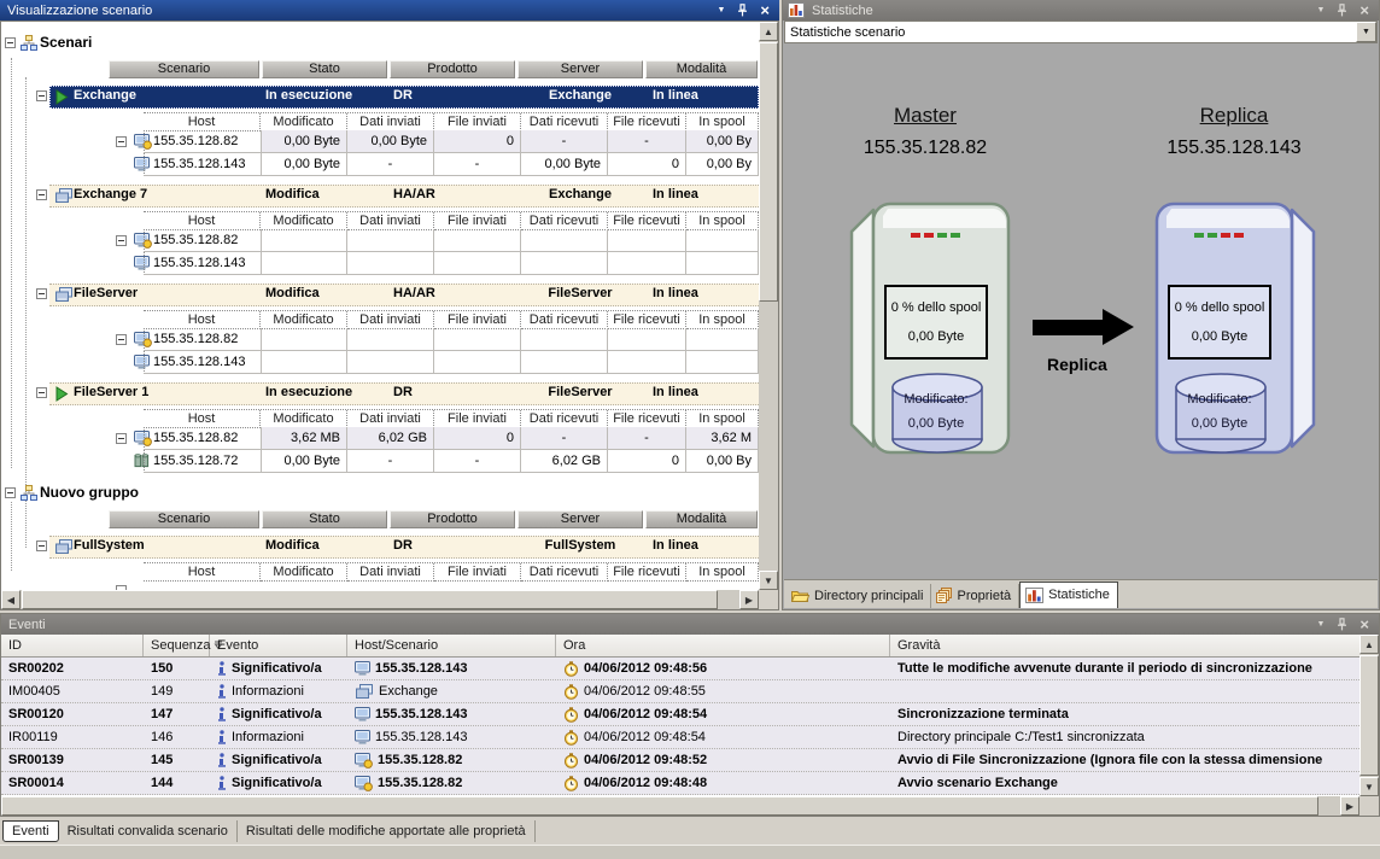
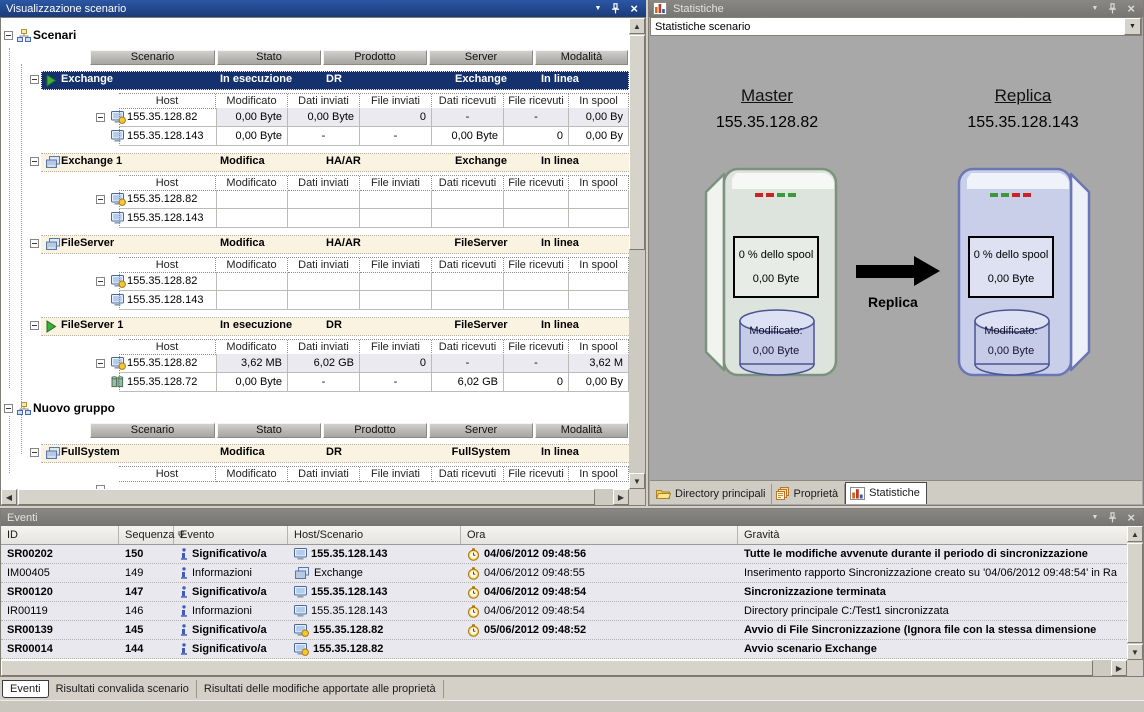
  Visualizzazione scenario
  ×
  Scenari
  Scenario
  Stato
  Prodotto
  Server
  Modalità
  Exchange
  In esecuzione
  DR
  Exchange
  In linea
  Host
  Modificato
  Dati inviati
  File inviati
  Dati ricevuti
  File ricevuti
  In spool
  155.35.128.82
  0,00 Byte
  0,00 Byte
  0
  -
  -
  0,00 By
  155.35.128.143
  0,00 Byte
  -
  -
  0,00 Byte
  0
  0,00 By
- Exchange 7
+ Exchange 1
  Modifica
  HA/AR
  Exchange
  In linea
  Host
  Modificato
  Dati inviati
  File inviati
  Dati ricevuti
  File ricevuti
  In spool
  155.35.128.82
  155.35.128.143
  FileServer
  Modifica
  HA/AR
  FileServer
  In linea
  Host
  Modificato
  Dati inviati
  File inviati
  Dati ricevuti
  File ricevuti
  In spool
  155.35.128.82
  155.35.128.143
  FileServer 1
  In esecuzione
  DR
  FileServer
  In linea
  Host
  Modificato
  Dati inviati
  File inviati
  Dati ricevuti
  File ricevuti
  In spool
  155.35.128.82
  3,62 MB
  6,02 GB
  0
  -
  -
  3,62 M
  155.35.128.72
  0,00 Byte
  -
  -
  6,02 GB
  0
  0,00 By
  Nuovo gruppo
  Scenario
  Stato
  Prodotto
  Server
  Modalità
  FullSystem
  Modifica
  DR
  FullSystem
  In linea
  Host
  Modificato
  Dati inviati
  File inviati
  Dati ricevuti
  File ricevuti
  In spool
  ▲
  ▼
  ◀
  ▶
  Statistiche
  ×
  Statistiche scenario
  Master
  155.35.128.82
  Replica
  155.35.128.143
  0 % dello spool
  0,00 Byte
  Modificato:
  0,00 Byte
  0 % dello spool
  0,00 Byte
  Modificato:
  0,00 Byte
  Replica
  Directory principali
  Proprietà
  Statistiche
  Eventi
  ×
  ID
  Sequenza
  Evento
  Host/Scenario
  Ora
  Gravità
  SR00202
  150
  Significativo/a
  155.35.128.143
  04/06/2012 09:48:56
  Tutte le modifiche avvenute durante il periodo di sincronizzazione
  IM00405
  149
  Informazioni
  Exchange
  04/06/2012 09:48:55
+ Inserimento rapporto Sincronizzazione creato su '04/06/2012 09:48:54' in Ra
  SR00120
  147
  Significativo/a
  155.35.128.143
  04/06/2012 09:48:54
  Sincronizzazione terminata
  IR00119
  146
  Informazioni
  155.35.128.143
  04/06/2012 09:48:54
  Directory principale C:/Test1 sincronizzata
  SR00139
  145
  Significativo/a
  155.35.128.82
- 04/06/2012 09:48:52
+ 05/06/2012 09:48:52
  Avvio di File Sincronizzazione (Ignora file con la stessa dimensione
  SR00014
  144
  Significativo/a
  155.35.128.82
- 04/06/2012 09:48:48
  Avvio scenario Exchange
  ▲
  ▼
  ▶
  Eventi
  Risultati convalida scenario
  Risultati delle modifiche apportate alle proprietà
